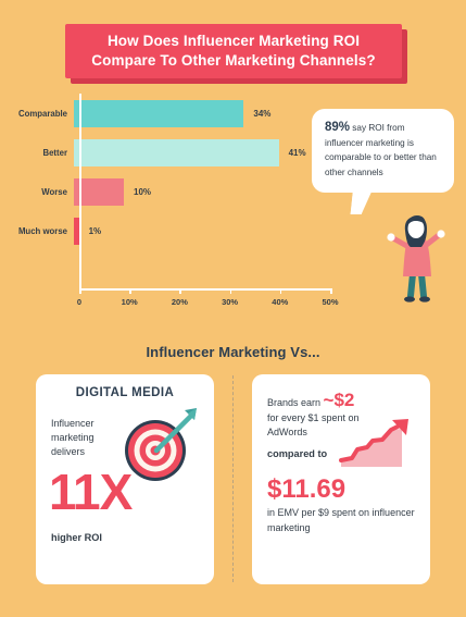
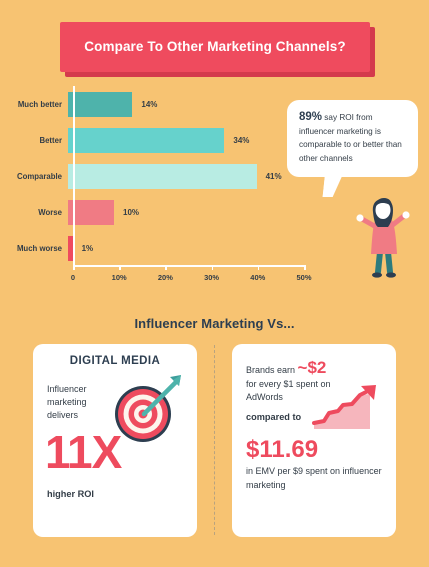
- How Does Influencer Marketing ROI
  Compare To Other Marketing Channels?
+ Much better
+ 14%
- Comparable
+ Better
  34%
- Better
+ Comparable
  41%
  Worse
  10%
  Much worse
  1%
  0
  10%
  20%
  30%
  40%
  50%
  89% say ROI from influencer marketing is comparable to or better than other channels
  Influencer Marketing Vs...
  DIGITAL MEDIA
  Influencer marketing delivers
  11X
  higher ROI
  Brands earn ~$2 for every $1 spent on AdWords
  compared to
  $11.69
  in EMV per $9 spent on influencer marketing
